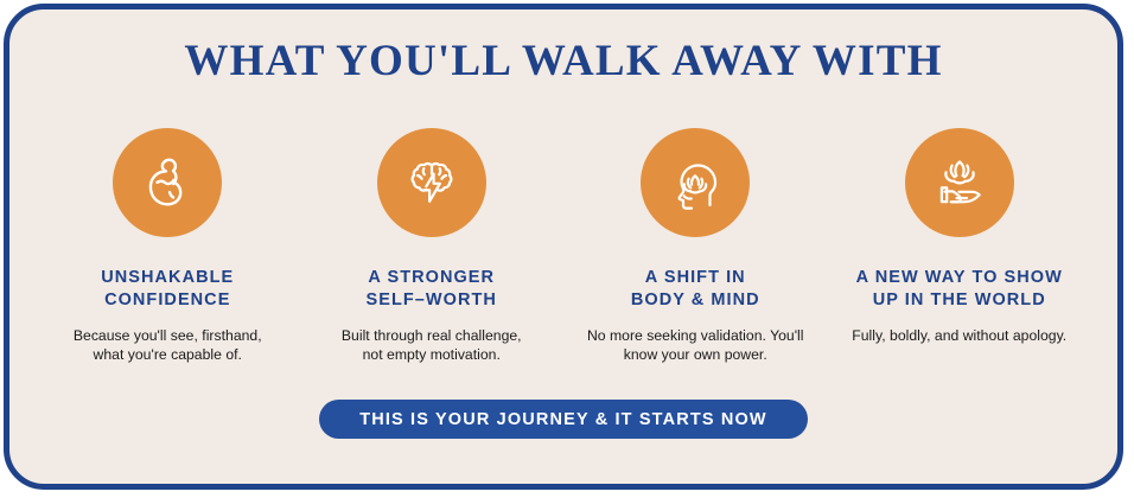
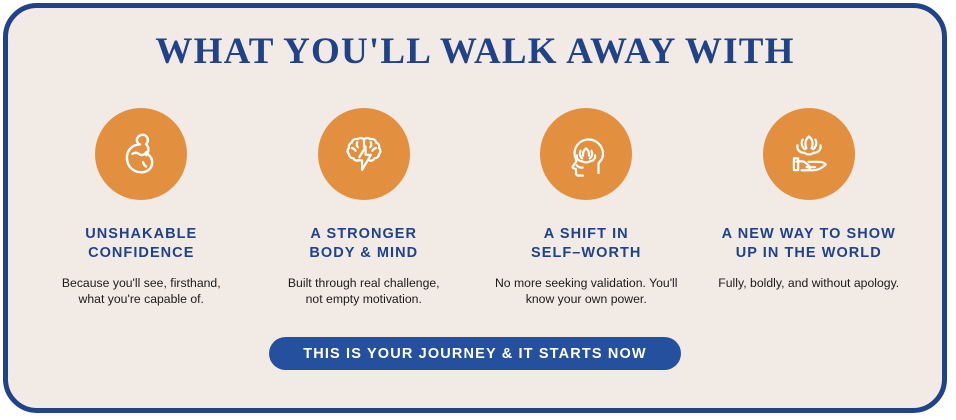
  WHAT YOU'LL WALK AWAY WITH
  UNSHAKABLE
  CONFIDENCE
  Because you'll see, firsthand,
  what you're capable of.
  A STRONGER
- SELF–WORTH
+ BODY & MIND
  Built through real challenge,
  not empty motivation.
  A SHIFT IN
- BODY & MIND
+ SELF–WORTH
  No more seeking validation. You'll
  know your own power.
  A NEW WAY TO SHOW
  UP IN THE WORLD
  Fully, boldly, and without apology.
  THIS IS YOUR JOURNEY & IT STARTS NOW
